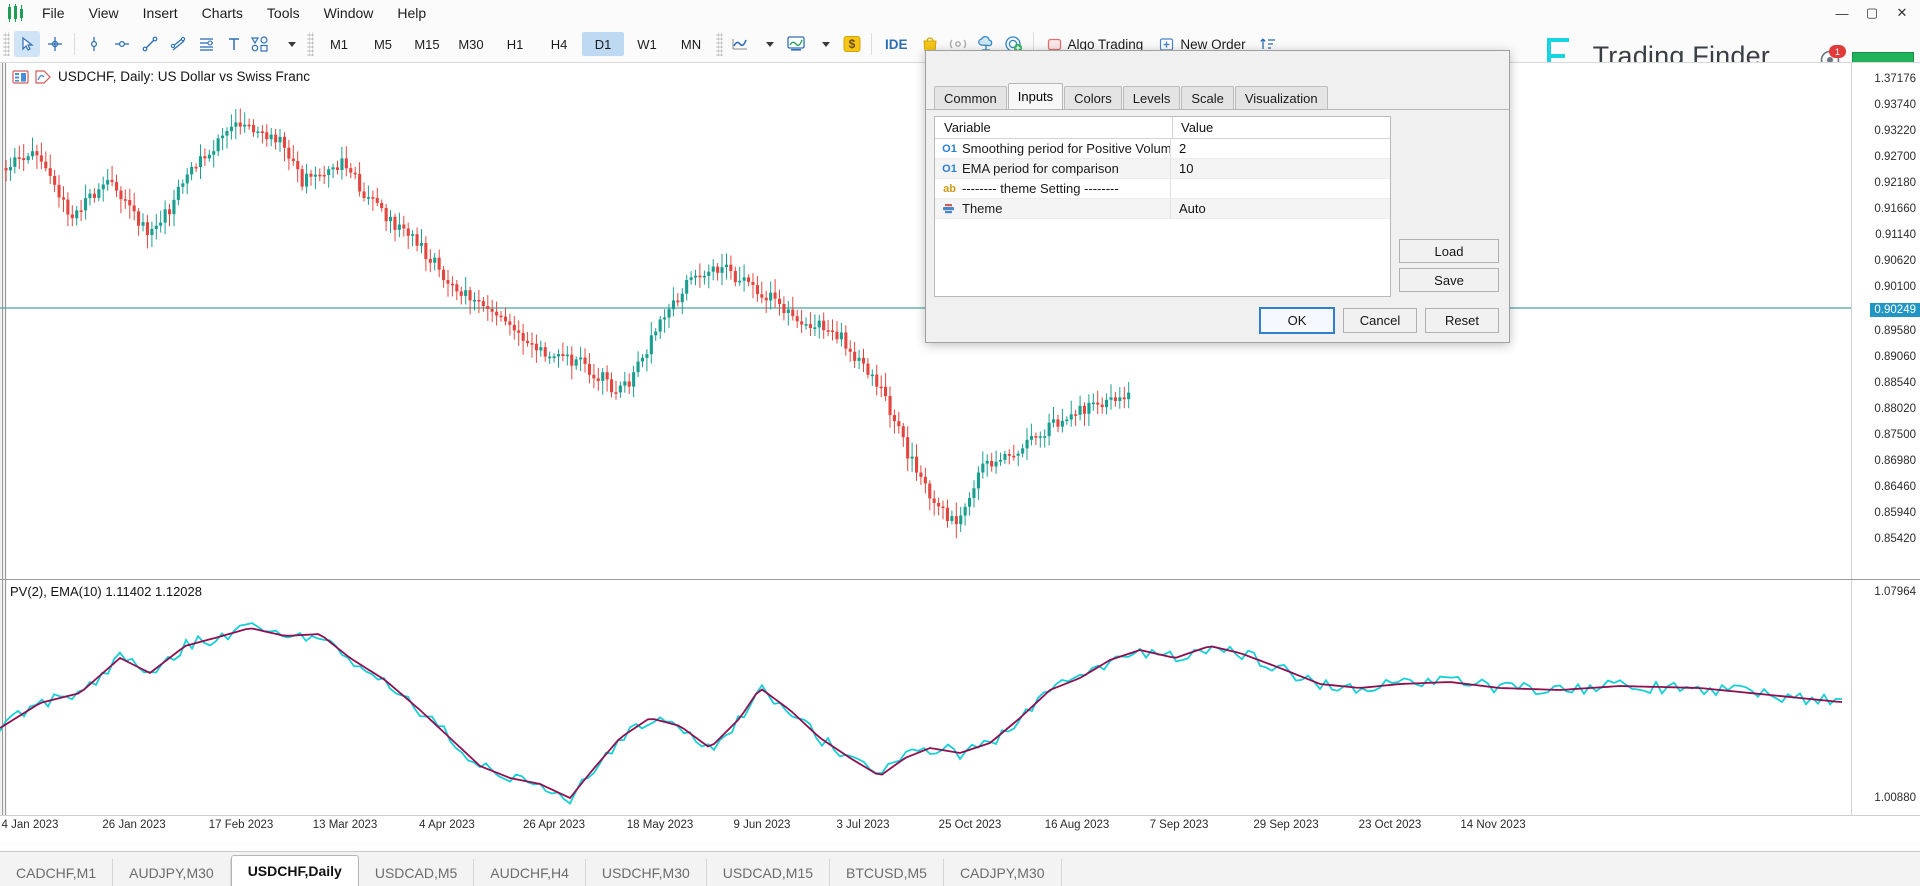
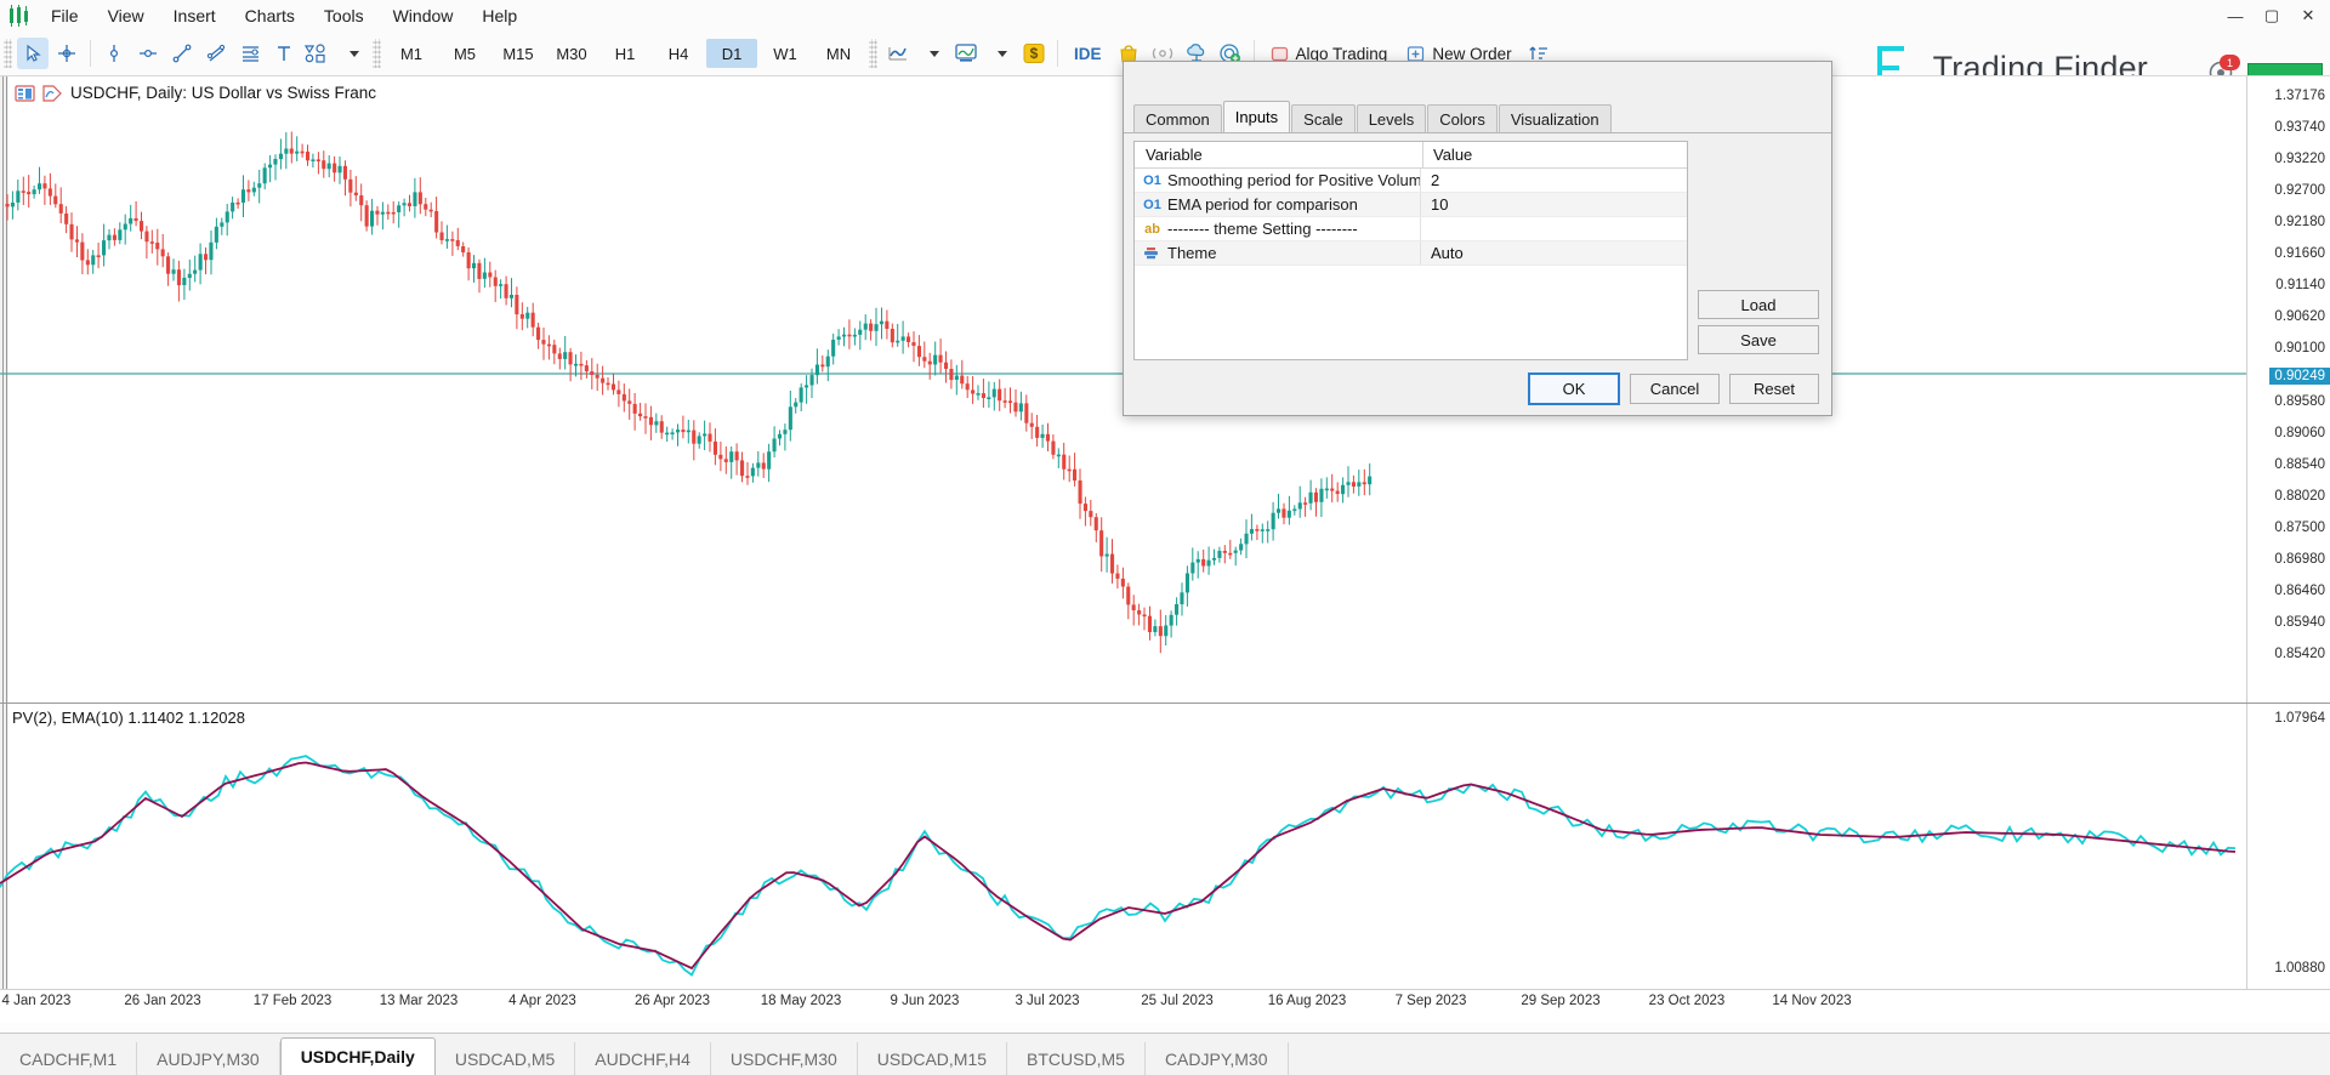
  File
  View
  Insert
  Charts
  Tools
  Window
  Help
  —
  ▢
  ✕
  M1
  M5
  M15
  M30
  H1
  H4
  D1
  W1
  MN
  $
  IDE
  Algo Trading
  New Order
  Trading Finder
  1
  USDCHF, Daily: US Dollar vs Swiss Franc
  1.37176
  0.93740
  0.93220
  0.92700
  0.92180
  0.91660
  0.91140
  0.90620
  0.90100
  0.90249
  0.89580
  0.89060
  0.88540
  0.88020
  0.87500
  0.86980
  0.86460
  0.85940
  0.85420
  PV(2), EMA(10) 1.11402 1.12028
  1.07964
  1.00880
  4 Jan 2023
  26 Jan 2023
  17 Feb 2023
  13 Mar 2023
  4 Apr 2023
  26 Apr 2023
  18 May 2023
  9 Jun 2023
  3 Jul 2023
- 25 Oct 2023
+ 25 Jul 2023
  16 Aug 2023
  7 Sep 2023
  29 Sep 2023
  23 Oct 2023
  14 Nov 2023
  CADCHF,M1
  AUDJPY,M30
  USDCHF,Daily
  USDCAD,M5
  AUDCHF,H4
  USDCHF,M30
  USDCAD,M15
  BTCUSD,M5
  CADJPY,M30
  Common
  Inputs
- Colors
+ Scale
  Levels
- Scale
+ Colors
  Visualization
  Variable
  Value
  O1
  Smoothing period for Positive Volum
  2
  O1
  EMA period for comparison
  10
  ab
  -------- theme Setting --------
  Theme
  Auto
  Load
  Save
  OK
  Cancel
  Reset
